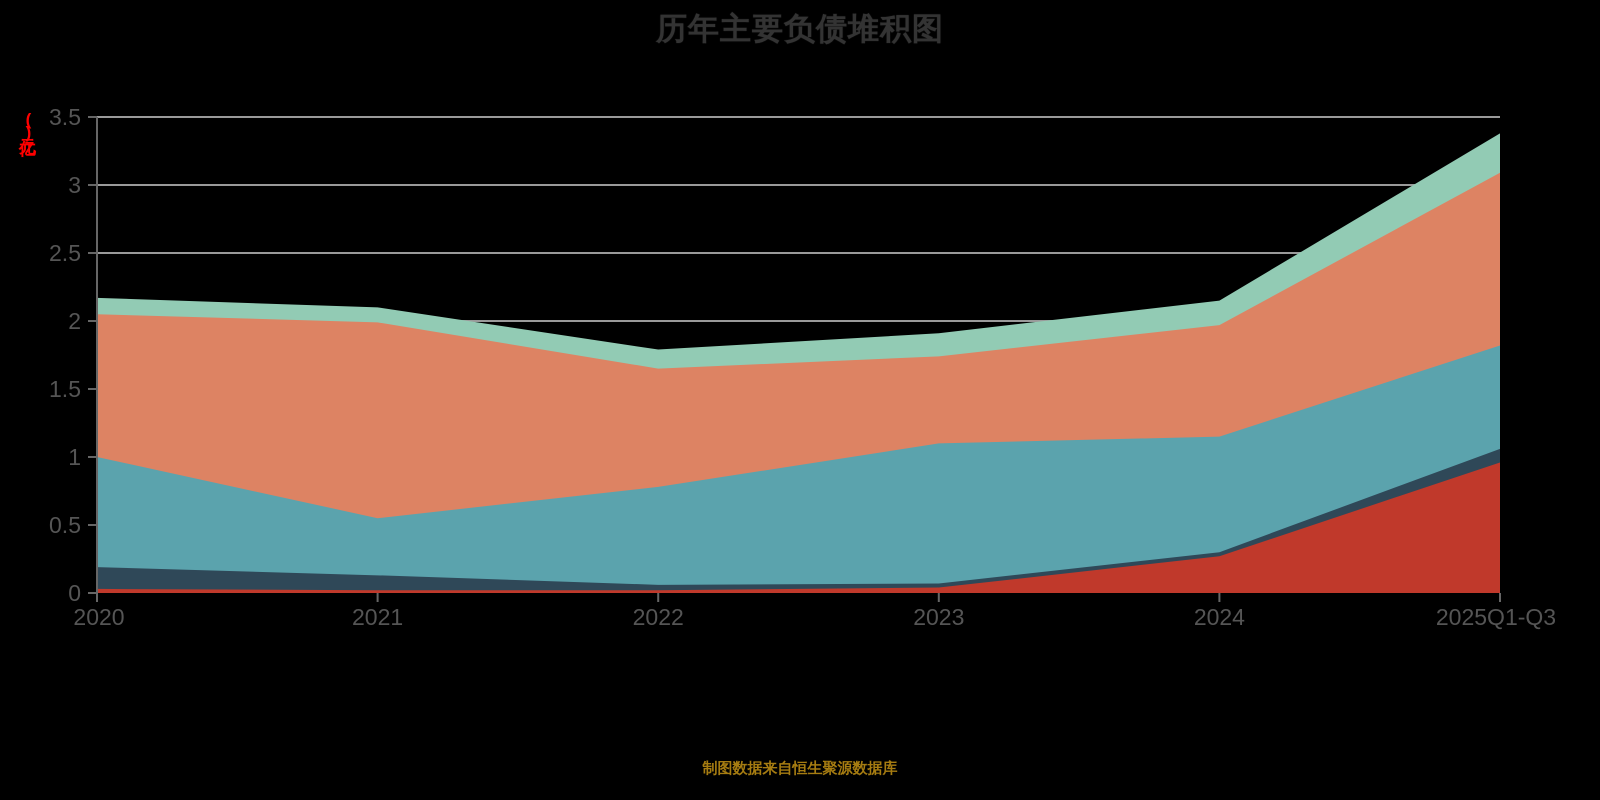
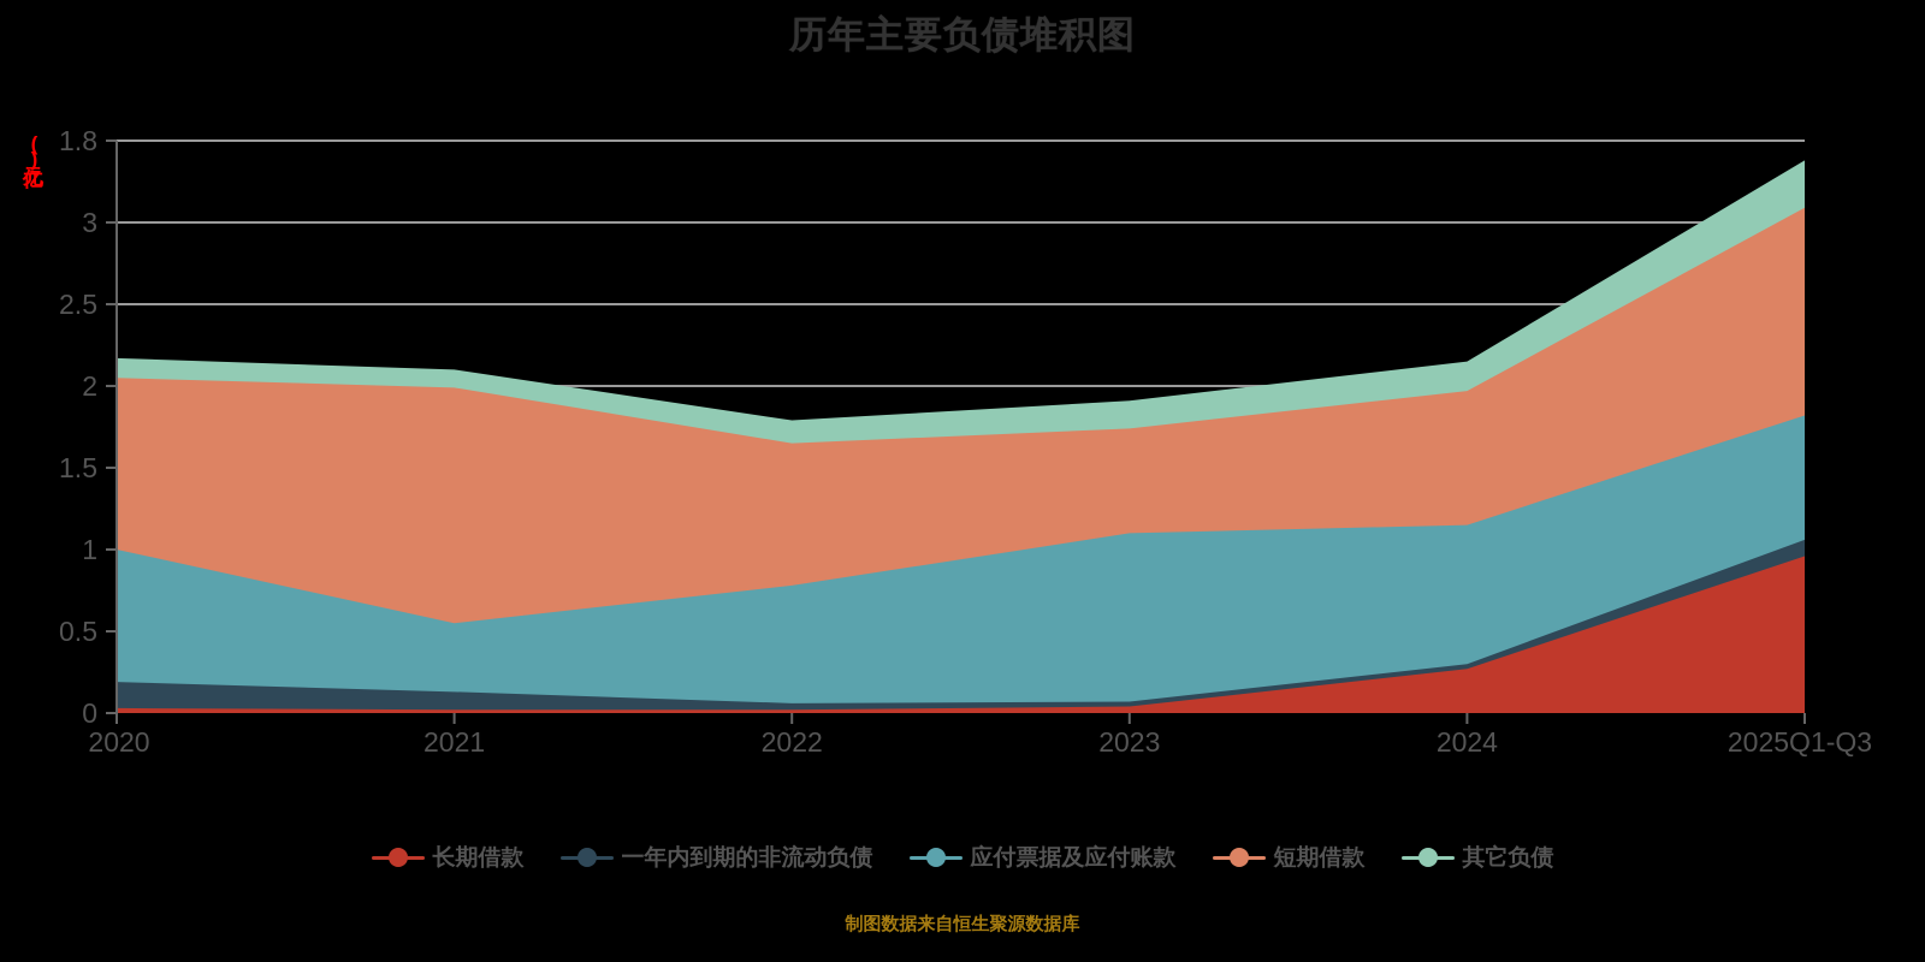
  历年主要负债堆积图
  0
  0.5
  1
  1.5
  2
  2.5
  3
- 3.5
+ 1.8
  2020
  2021
  2022
  2023
  2024
  2025Q1-Q3
+ 长期借款
+ 一年内到期的非流动负债
+ 应付票据及应付账款
+ 短期借款
+ 其它负债
  制图数据来自恒生聚源数据库
